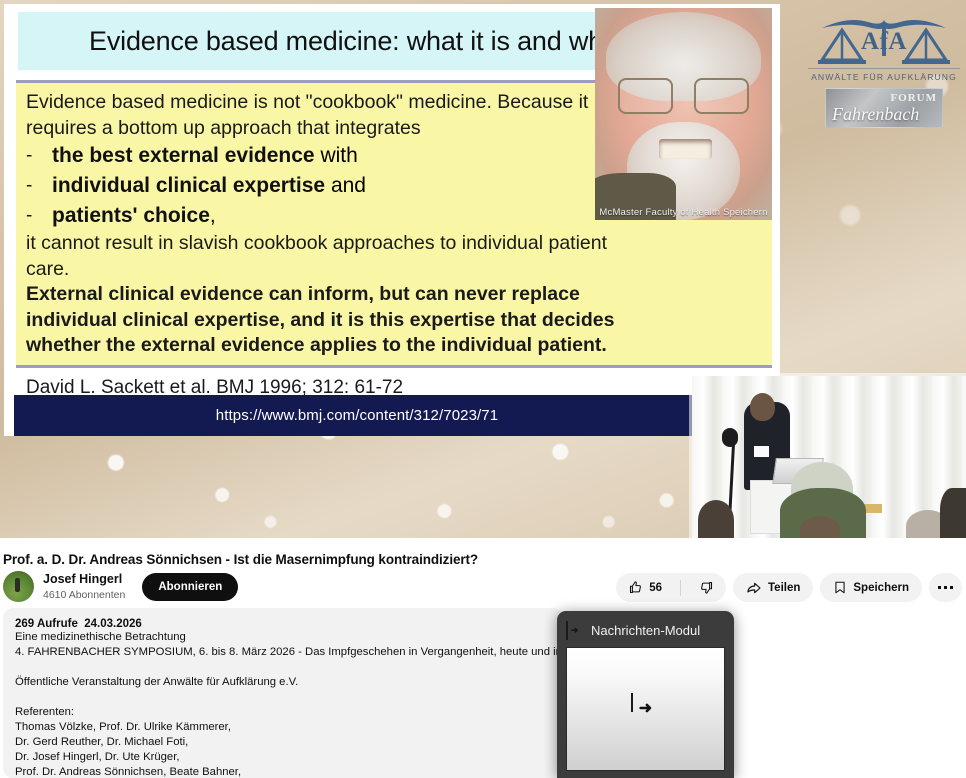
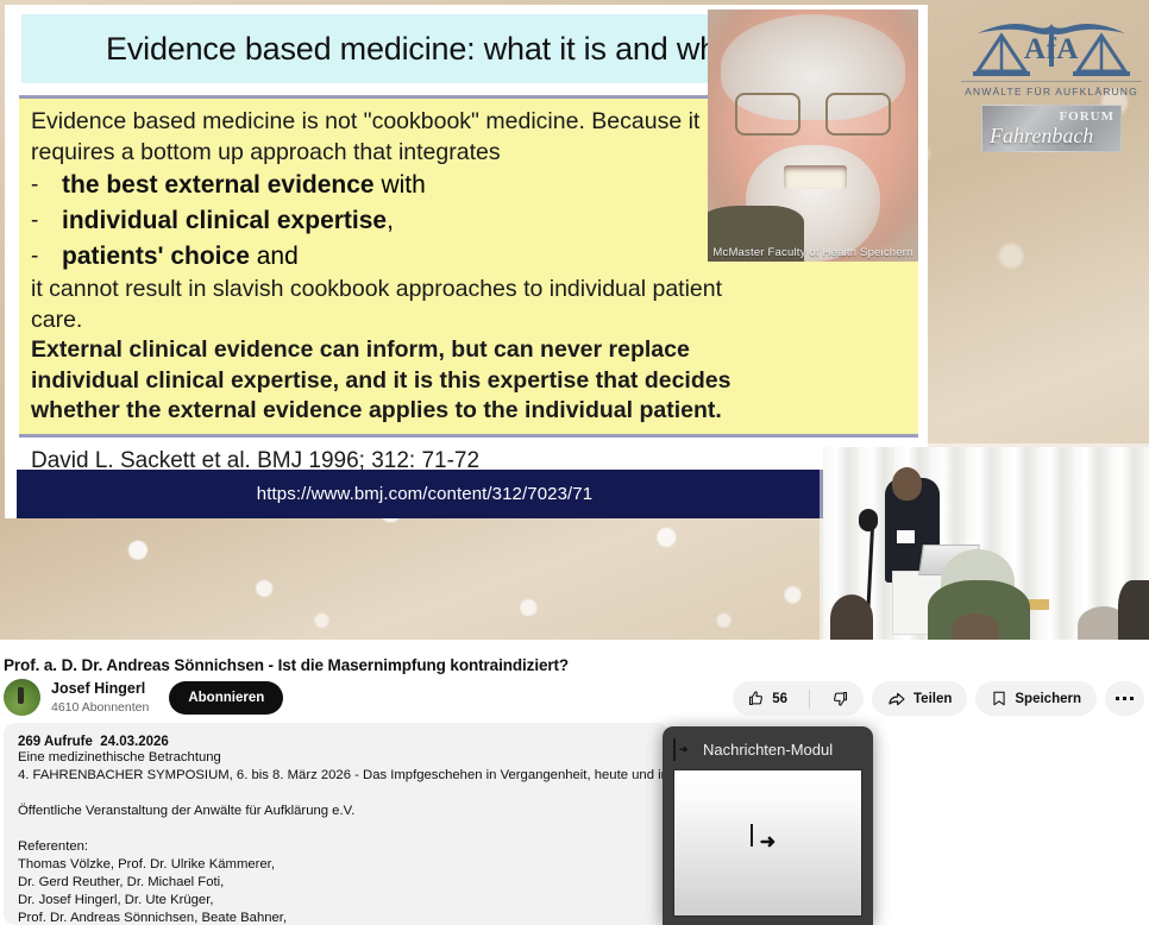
  Evidence based medicine: what it is and w
  Evidence based medicine is not "cookbook" medicine. Because it
  requires a bottom up approach that integrates
  -
  the best external evidence with
  -
- individual clinical expertise and
+ individual clinical expertise,
  -
- patients' choice,
+ patients' choice and
  it cannot result in slavish cookbook approaches to individual patient
  care.
  External clinical evidence can inform, but can never replace
  individual clinical expertise, and it is this expertise that decides
  whether the external evidence applies to the individual patient.
- David L. Sackett et al. BMJ 1996; 312: 61-72
+ David L. Sackett et al. BMJ 1996; 312: 71-72
  McMaster Faculty of Health Speichern
  https://www.bmj.com/content/312/7023/71
  AfA
  ANWÄLTE FÜR AUFKLÄRUNG
  FORUM
  Fahrenbach
  Prof. a. D. Dr. Andreas Sönnichsen - Ist die Masernimpfung kontraindiziert?
  Josef Hingerl
  4610 Abonnenten
  Abonnieren
  56
  Teilen
  Speichern
  269 Aufrufe 24.03.2026
  Eine medizinethische Betrachtung
  4. FAHRENBACHER SYMPOSIUM, 6. bis 8. März 2026 - Das Impfgeschehen in Vergangenheit, heute und i
  Öffentliche Veranstaltung der Anwälte für Aufklärung e.V.
  Referenten:
  Thomas Völzke, Prof. Dr. Ulrike Kämmerer,
  Dr. Gerd Reuther, Dr. Michael Foti,
  Dr. Josef Hingerl, Dr. Ute Krüger,
  Prof. Dr. Andreas Sönnichsen, Beate Bahner,
  ➜
  Nachrichten-Modul
  ➜
